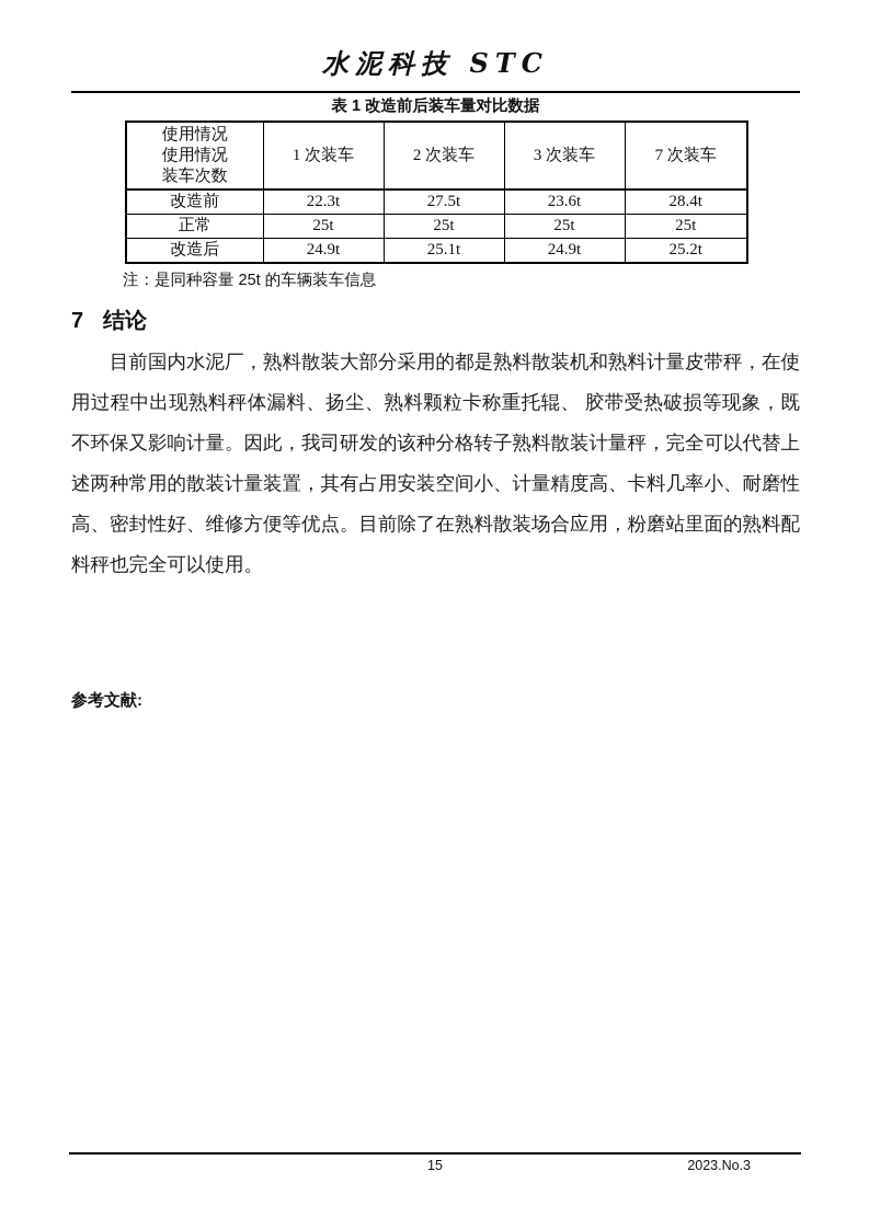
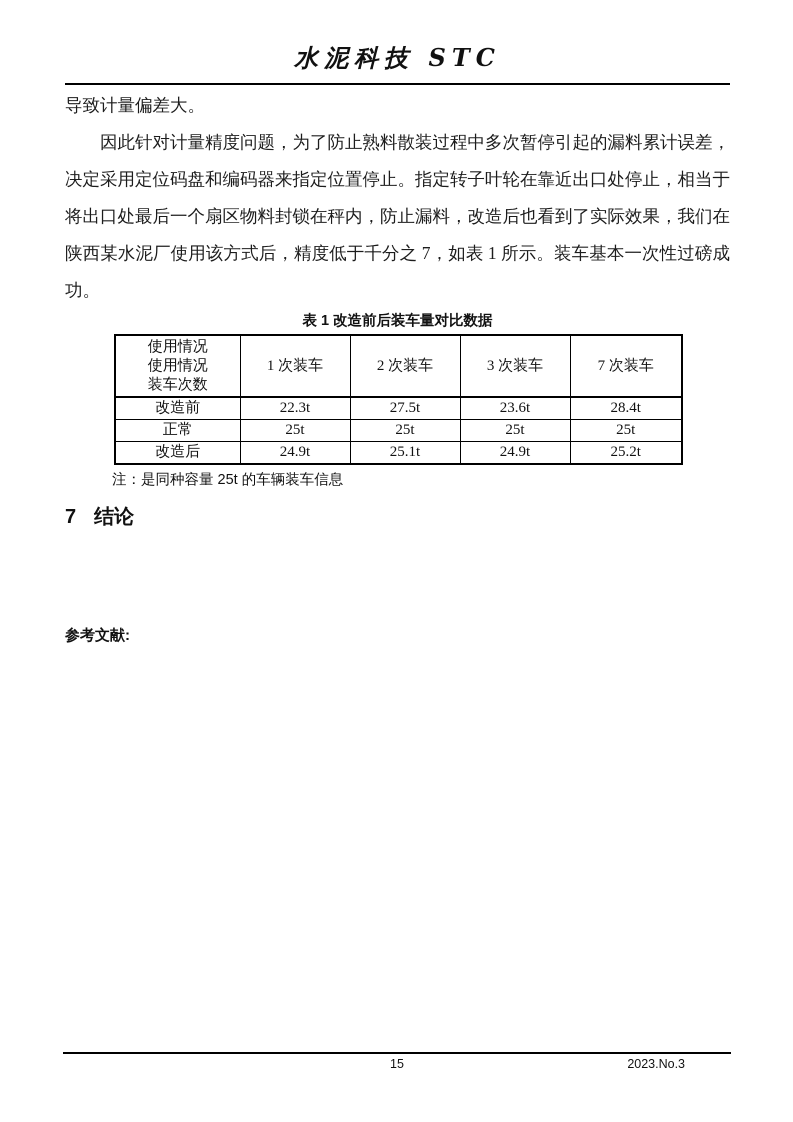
  水泥科技 STC
+ 导致计量偏差大。
+ 因此针对计量精度问题，为了防止熟料散装过程中多次暂停引起的漏料累计误差，决定采用定位码盘和编码器来指定位置停止。指定转子叶轮在靠近出口处停止，相当于将出口处最后一个扇区物料封锁在秤内，防止漏料，改造后也看到了实际效果，我们在陕西某水泥厂使用该方式后，精度低于千分之 7，如表 1 所示。装车基本一次性过磅成功。
  表 1 改造前后装车量对比数据
  使用情况 使用情况 装车次数	1 次装车	2 次装车	3 次装车	7 次装车
  改造前	22.3t	27.5t	23.6t	28.4t
  正常	25t	25t	25t	25t
  改造后	24.9t	25.1t	24.9t	25.2t
  注：是同种容量 25t 的车辆装车信息
  7 结论
- 目前国内水泥厂，熟料散装大部分采用的都是熟料散装机和熟料计量皮带秤，在使用过程中出现熟料秤体漏料、扬尘、熟料颗粒卡称重托辊、 胶带受热破损等现象，既不环保又影响计量。因此，我司研发的该种分格转子熟料散装计量秤，完全可以代替上述两种常用的散装计量装置，其有占用安装空间小、计量精度高、卡料几率小、耐磨性高、密封性好、维修方便等优点。目前除了在熟料散装场合应用，粉磨站里面的熟料配料秤也完全可以使用。
  参考文献:
  15
  2023.No.3
